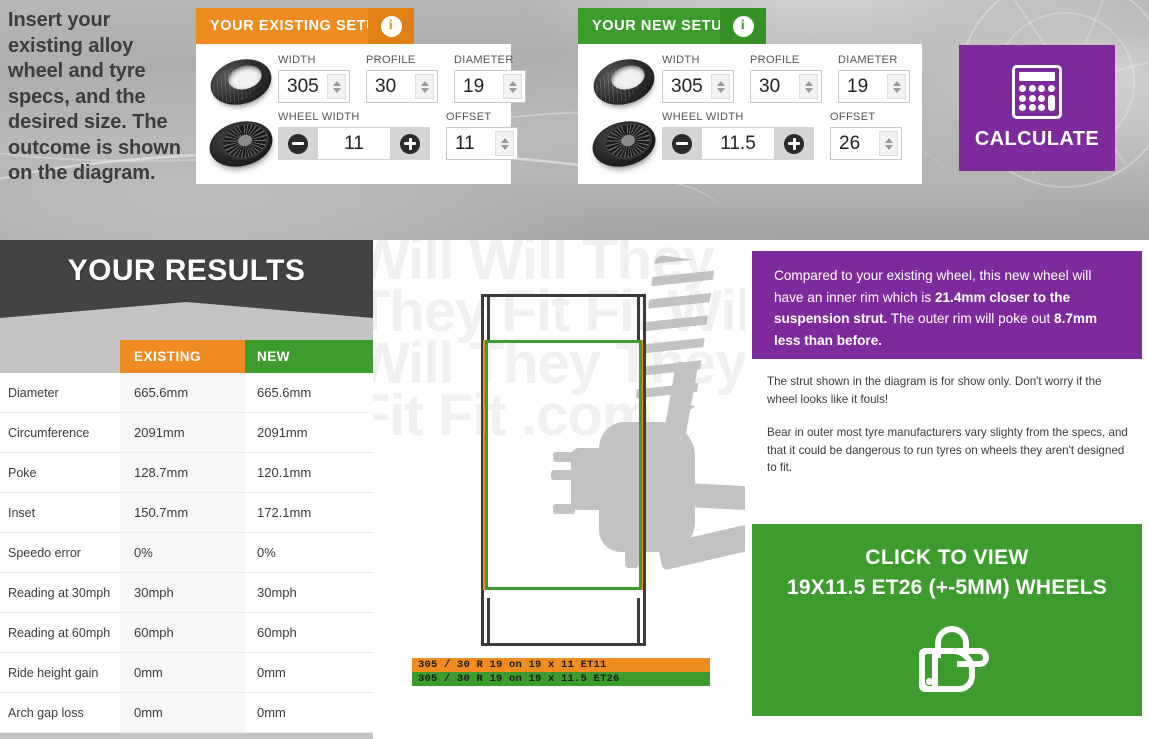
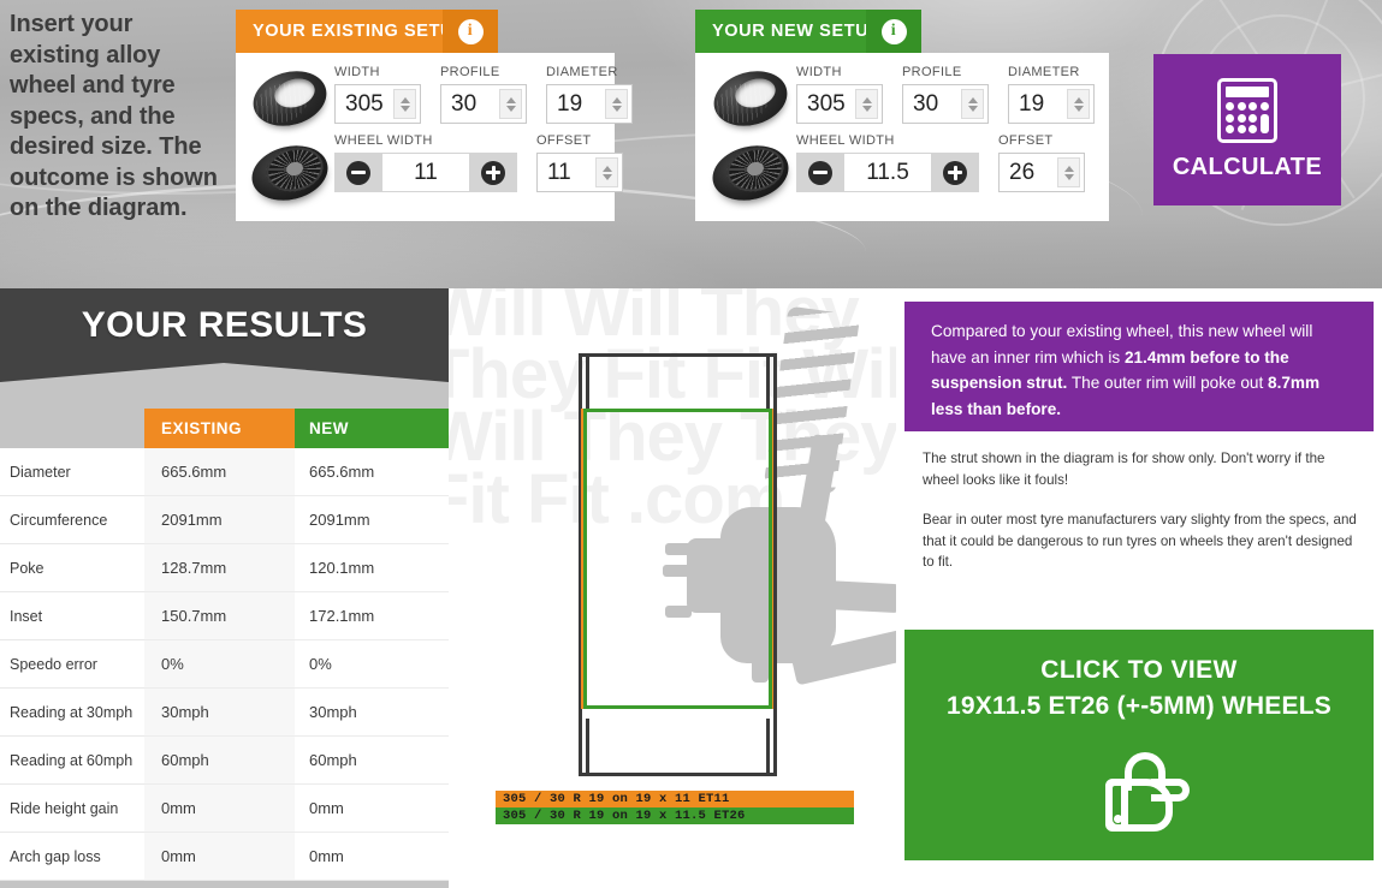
  Insert your existing alloy wheel and tyre specs, and the desired size. The outcome is shown on the diagram.
  YOUR EXISTING SET
  i
  WIDTH
  305
  PROFILE
  30
  DIAMETER
  19
  WHEEL WIDTH
  11
  OFFSET
  11
  YOUR NEW SETU
  i
  WIDTH
  305
  PROFILE
  30
  DIAMETER
  19
  WHEEL WIDTH
  11.5
  OFFSET
  26
  CALCULATE
  YOUR RESULTS
  EXISTING
  NEW
  Diameter
  665.6mm
  665.6mm
  Circumference
  2091mm
  2091mm
  Poke
  128.7mm
  120.1mm
  Inset
  150.7mm
  172.1mm
  Speedo error
  0%
  0%
  Reading at 30mph
  30mph
  30mph
  Reading at 60mph
  60mph
  60mph
  Ride height gain
  0mm
  0mm
  Arch gap loss
  0mm
  0mm
  Will Will Thy They Fit Fitil Willhey Ty Fit Fit .com
  305 / 30 R 19 on 19 x 11 ET11
  305 / 30 R 19 on 19 x 11.5 ET26
- Compared to your existing wheel, this new wheel will have an inner rim which is 21.4mm closer to the suspension strut. The outer rim will poke out 8.7mm less than before.
+ Compared to your existing wheel, this new wheel will have an inner rim which is 21.4mm before to the suspension strut. The outer rim will poke out 8.7mm less than before.
  The strut shown in the diagram is for show only. Don't worry if the wheel looks like it fouls!
  Bear in outer most tyre manufacturers vary slighty from the specs, and that it could be dangerous to run tyres on wheels they aren't designed to fit.
  CLICK TO VIEW
  19X11.5 ET26 (+-5MM) WHEELS
